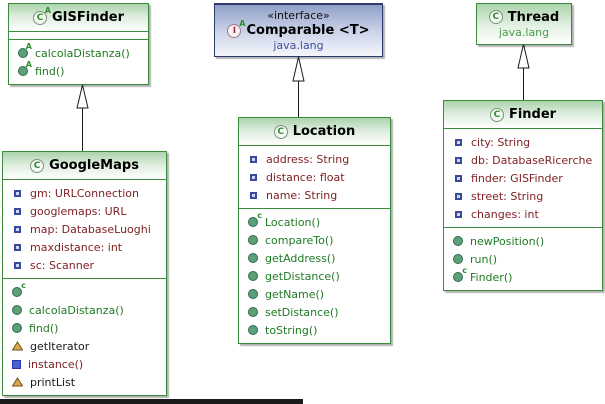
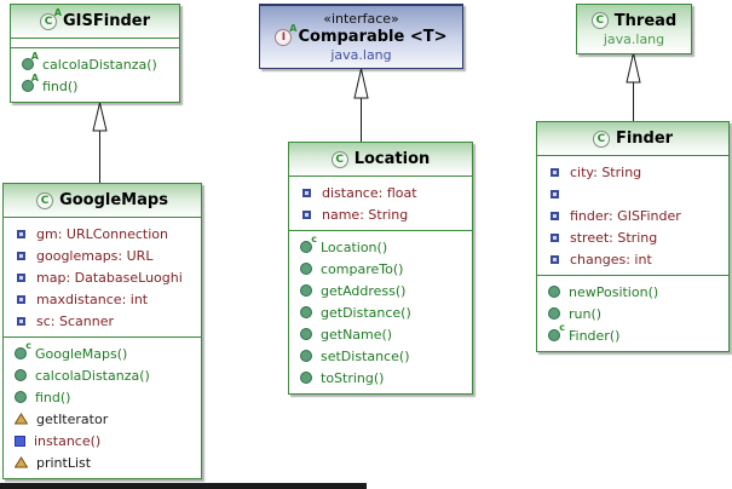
  C
  A
  GISFinder
  A
  calcolaDistanza()
  A
  find()
  «interface»
  I
  A
  Comparable <T>
  java.lang
  C
  Thread
  java.lang
  C
  GoogleMaps
  gm: URLConnection
  googlemaps: URL
  map: DatabaseLuoghi
  maxdistance: int
  sc: Scanner
  c
+ GoogleMaps()
  calcolaDistanza()
  find()
  getIterator
  instance()
  printList
  C
  Location
- address: String
  distance: float
  name: String
  c
  Location()
  compareTo()
  getAddress()
  getDistance()
  getName()
  setDistance()
  toString()
  C
  Finder
  city: String
- db: DatabaseRicerche
  finder: GISFinder
  street: String
  changes: int
  newPosition()
  run()
  c
  Finder()
